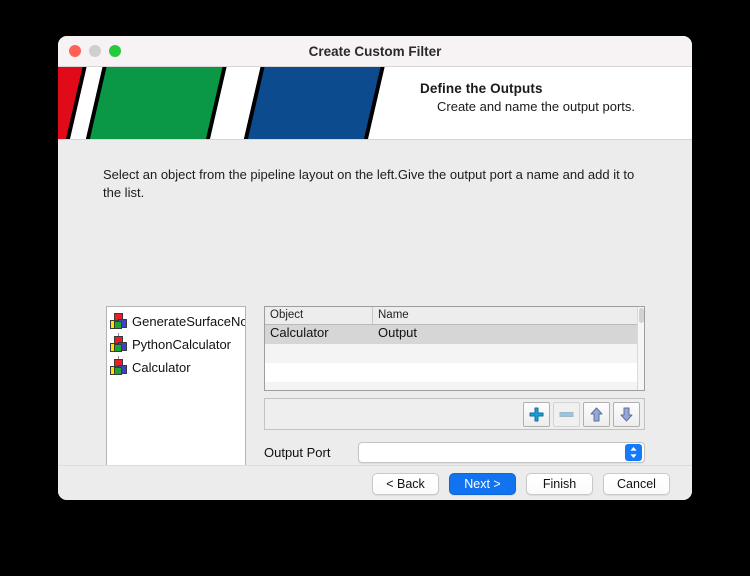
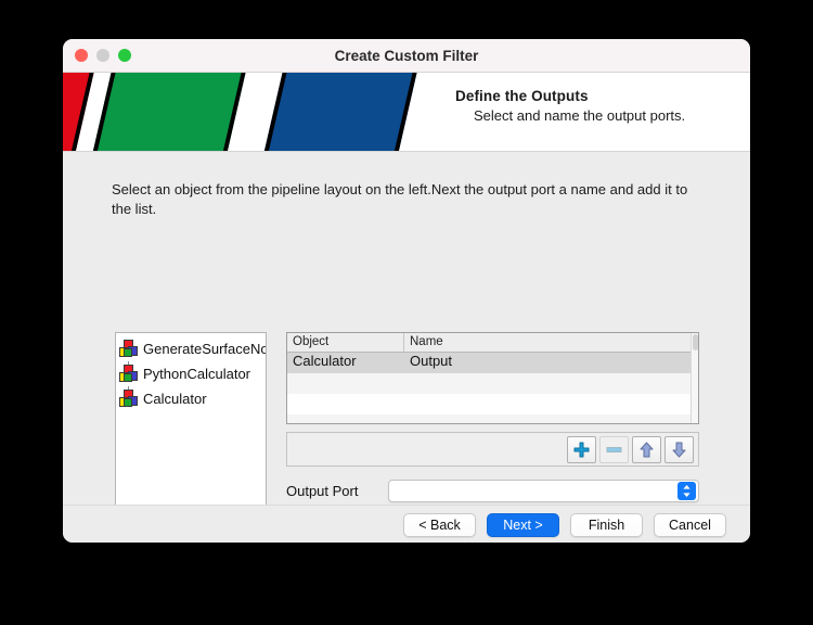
  Create Custom Filter
  Define the Outputs
- Create and name the output ports.
+ Select and name the output ports.
- Select an object from the pipeline layout on the left.Give the output port a name and add it to the list.
+ Select an object from the pipeline layout on the left.Next the output port a name and add it to the list.
  GenerateSurfaceNo
  PythonCalculator
  Calculator
  Object
  Name
  Calculator
  Output
  Output Port
  < Back
  Next >
  Finish
  Cancel
